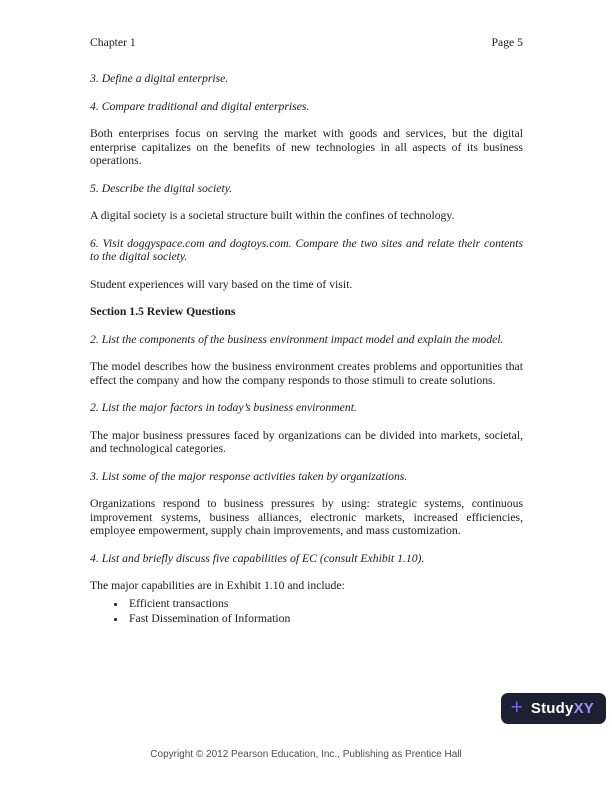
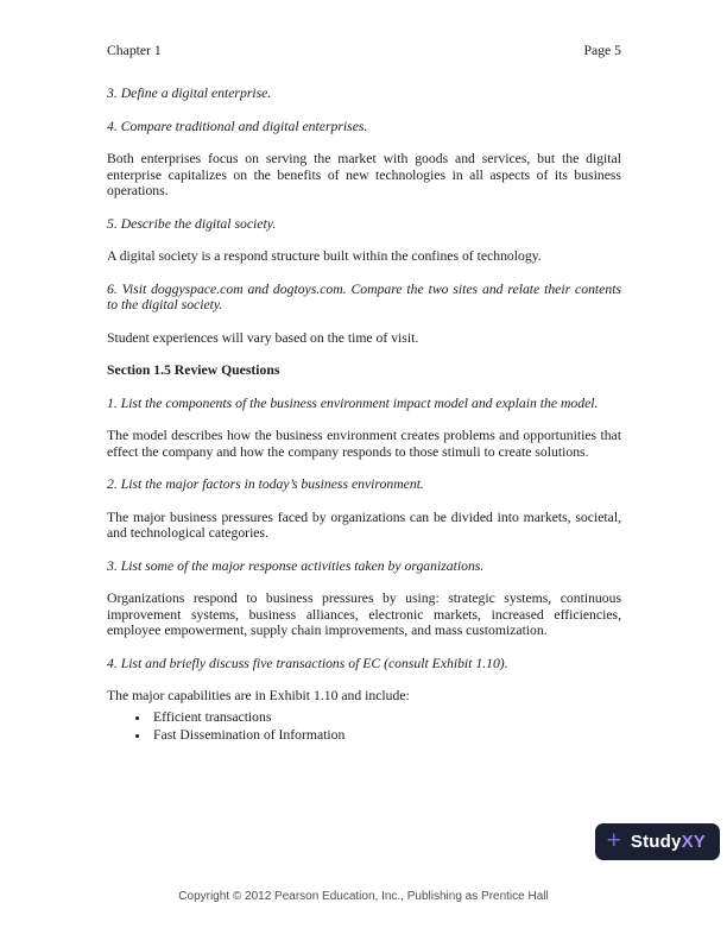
  Chapter 1
  Page 5
  3. Define a digital enterprise.
  4. Compare traditional and digital enterprises.
  Both enterprises focus on serving the market with goods and services, but the digital enterprise capitalizes on the benefits of new technologies in all aspects of its business operations.
  5. Describe the digital society.
- A digital society is a societal structure built within the confines of technology.
+ A digital society is a respond structure built within the confines of technology.
  6. Visit doggyspace.com and dogtoys.com. Compare the two sites and relate their contents to the digital society.
  Student experiences will vary based on the time of visit.
  Section 1.5 Review Questions
- 2. List the components of the business environment impact model and explain the model.
+ 1. List the components of the business environment impact model and explain the model.
  The model describes how the business environment creates problems and opportunities that effect the company and how the company responds to those stimuli to create solutions.
  2. List the major factors in today’s business environment.
  The major business pressures faced by organizations can be divided into markets, societal, and technological categories.
  3. List some of the major response activities taken by organizations.
  Organizations respond to business pressures by using: strategic systems, continuous improvement systems, business alliances, electronic markets, increased efficiencies, employee empowerment, supply chain improvements, and mass customization.
- 4. List and briefly discuss five capabilities of EC (consult Exhibit 1.10).
+ 4. List and briefly discuss five transactions of EC (consult Exhibit 1.10).
  The major capabilities are in Exhibit 1.10 and include:
  Efficient transactions
  Fast Dissemination of Information
  +
  StudyXY
  Copyright © 2012 Pearson Education, Inc., Publishing as Prentice Hall
